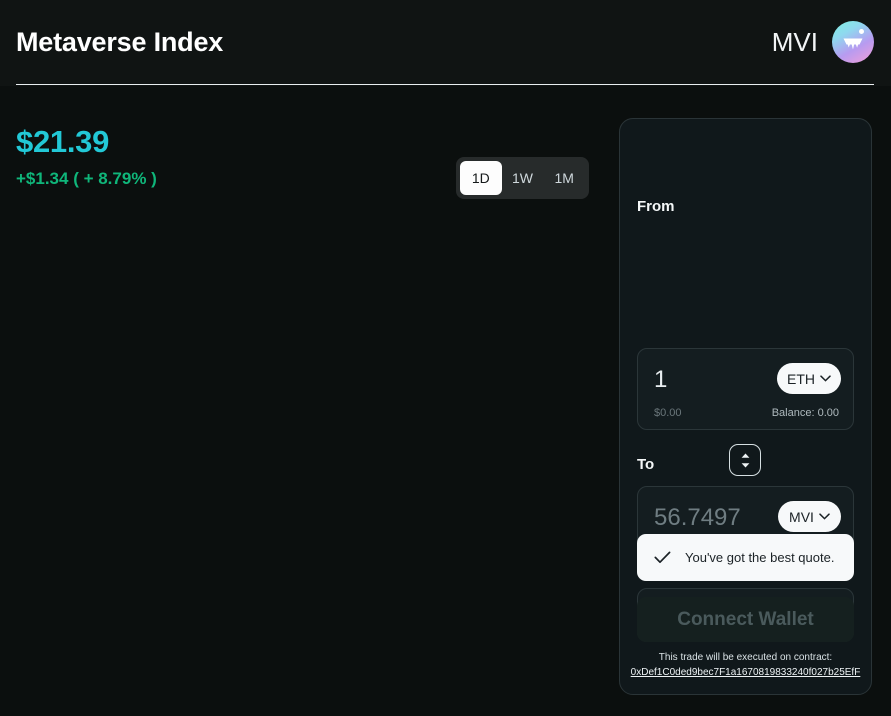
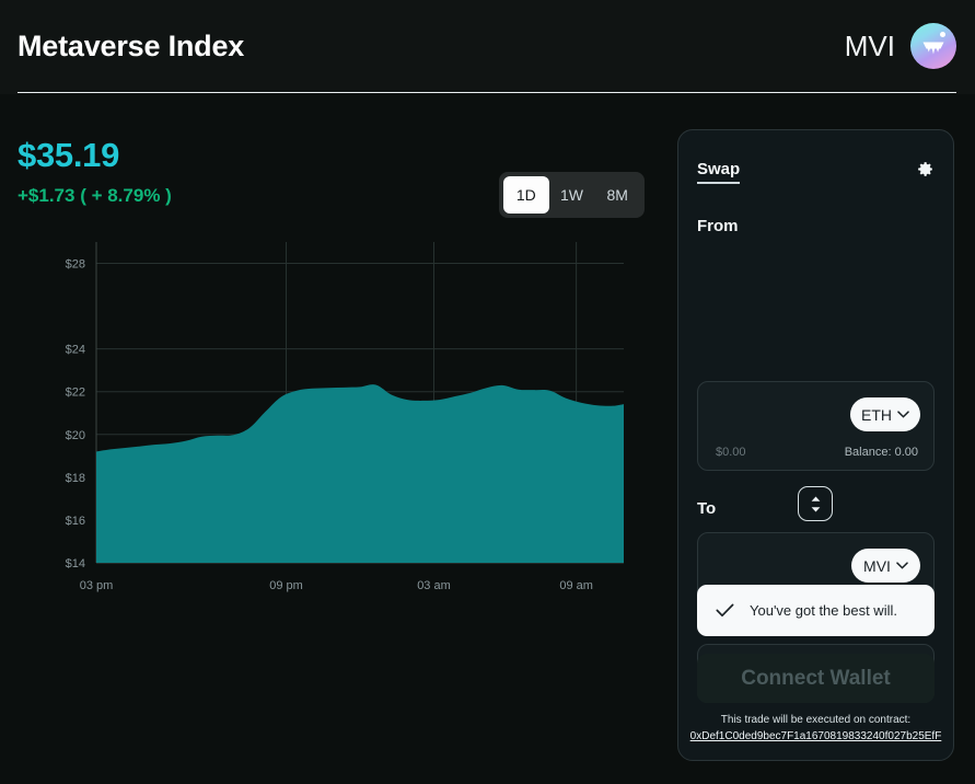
  Metaverse Index
  MVI
- $21.39
+ $35.19
- +$1.34 ( + 8.79% )
+ +$1.73 ( + 8.79% )
  1D
  1W
- 1M
+ 8M
+ $28
+ $24
+ $22
+ $20
+ $18
+ $16
+ $14
+ 03 pm
+ 09 pm
+ 03 am
+ 09 am
+ Swap
  From
- 1
  ETH
  $0.00
  Balance: 0.00
  To
- 56.7497
  MVI
- You've got the best quote.
+ You've got the best will.
  Connect Wallet
  This trade will be executed on contract:
  0xDef1C0ded9bec7F1a1670819833240f027b25EfF
